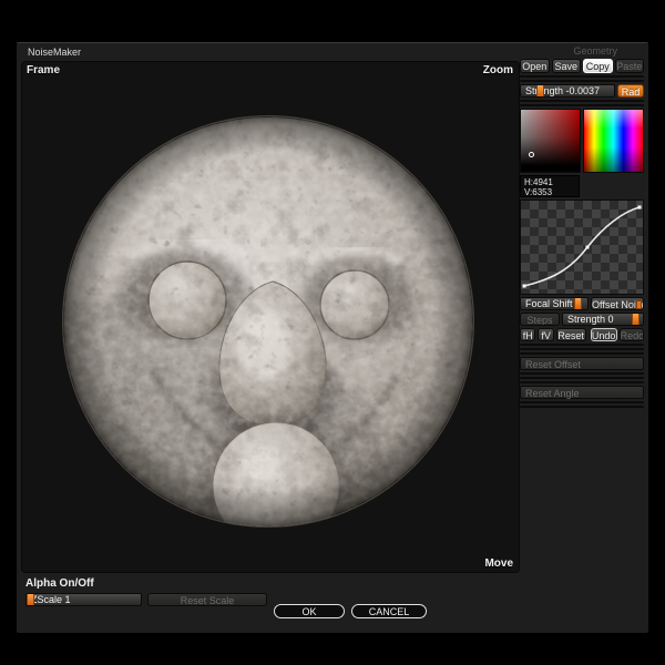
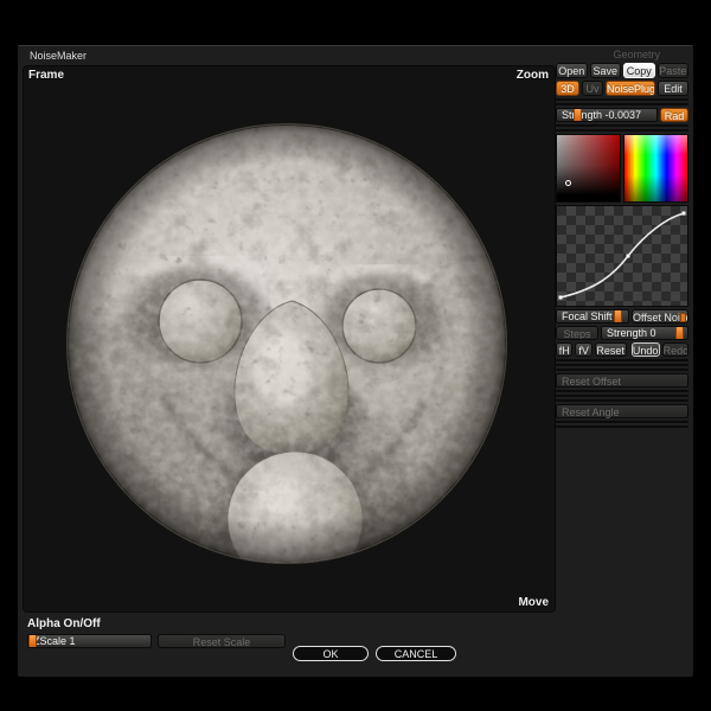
  NoiseMaker
  Frame
  Zoom
  Move
  Alpha On/Off
  Scale 1
  Reset Scale
  OK
  CANCEL
  Geometry
  Open
  Save
  Copy
  Paste
+ 3D
+ Uv
+ NoisePlug
+ Edit
  Stngth -0.0037
  Rad
- H:4941
- V:6353
  Focal Shift
  Offset Noi
  Steps
  Strength 0
  fH
  fV
  Reset
  Undo
  Redo
  Reset Offset
  Reset Angle
